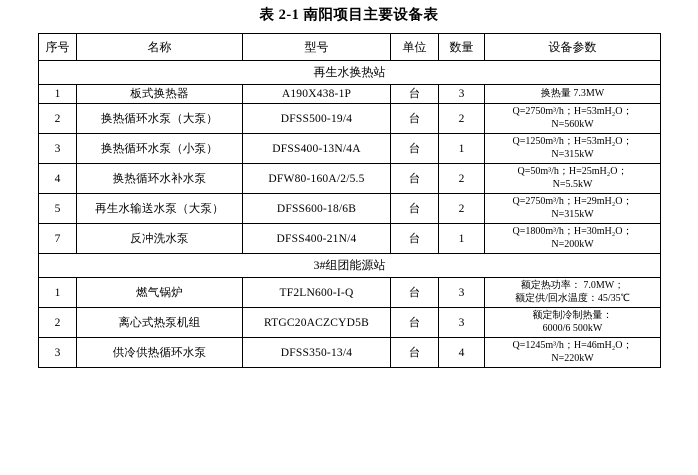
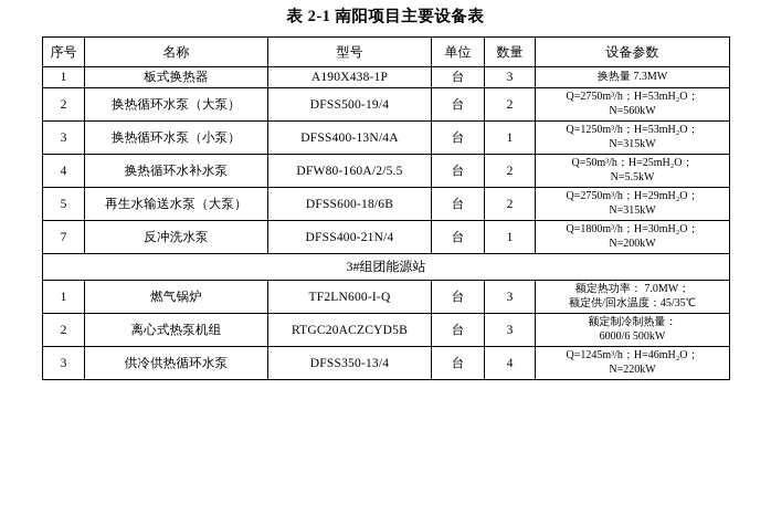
  表 2-1 南阳项目主要设备表
  序号	名称	型号	单位	数量	设备参数
- 再生水换热站
  1	板式换热器	A190X438-1P	台	3	换热量 7.3MW
  2	换热循环水泵（大泵）	DFSS500-19/4	台	2	Q=2750m³/h；H=53mH₂O； N=560kW
  3	换热循环水泵（小泵）	DFSS400-13N/4A	台	1	Q=1250m³/h；H=53mH₂O； N=315kW
  4	换热循环水补水泵	DFW80-160A/2/5.5	台	2	Q=50m³/h；H=25mH₂O； N=5.5kW
  5	再生水输送水泵（大泵）	DFSS600-18/6B	台	2	Q=2750m³/h；H=29mH₂O； N=315kW
  7	反冲洗水泵	DFSS400-21N/4	台	1	Q=1800m³/h；H=30mH₂O； N=200kW
  3#组团能源站
  1	燃气锅炉	TF2LN600-I-Q	台	3	额定热功率： 7.0MW； 额定供/回水温度：45/35℃
  2	离心式热泵机组	RTGC20ACZCYD5B	台	3	额定制冷制热量： 6000/6 500kW
  3	供冷供热循环水泵	DFSS350-13/4	台	4	Q=1245m³/h；H=46mH₂O； N=220kW
